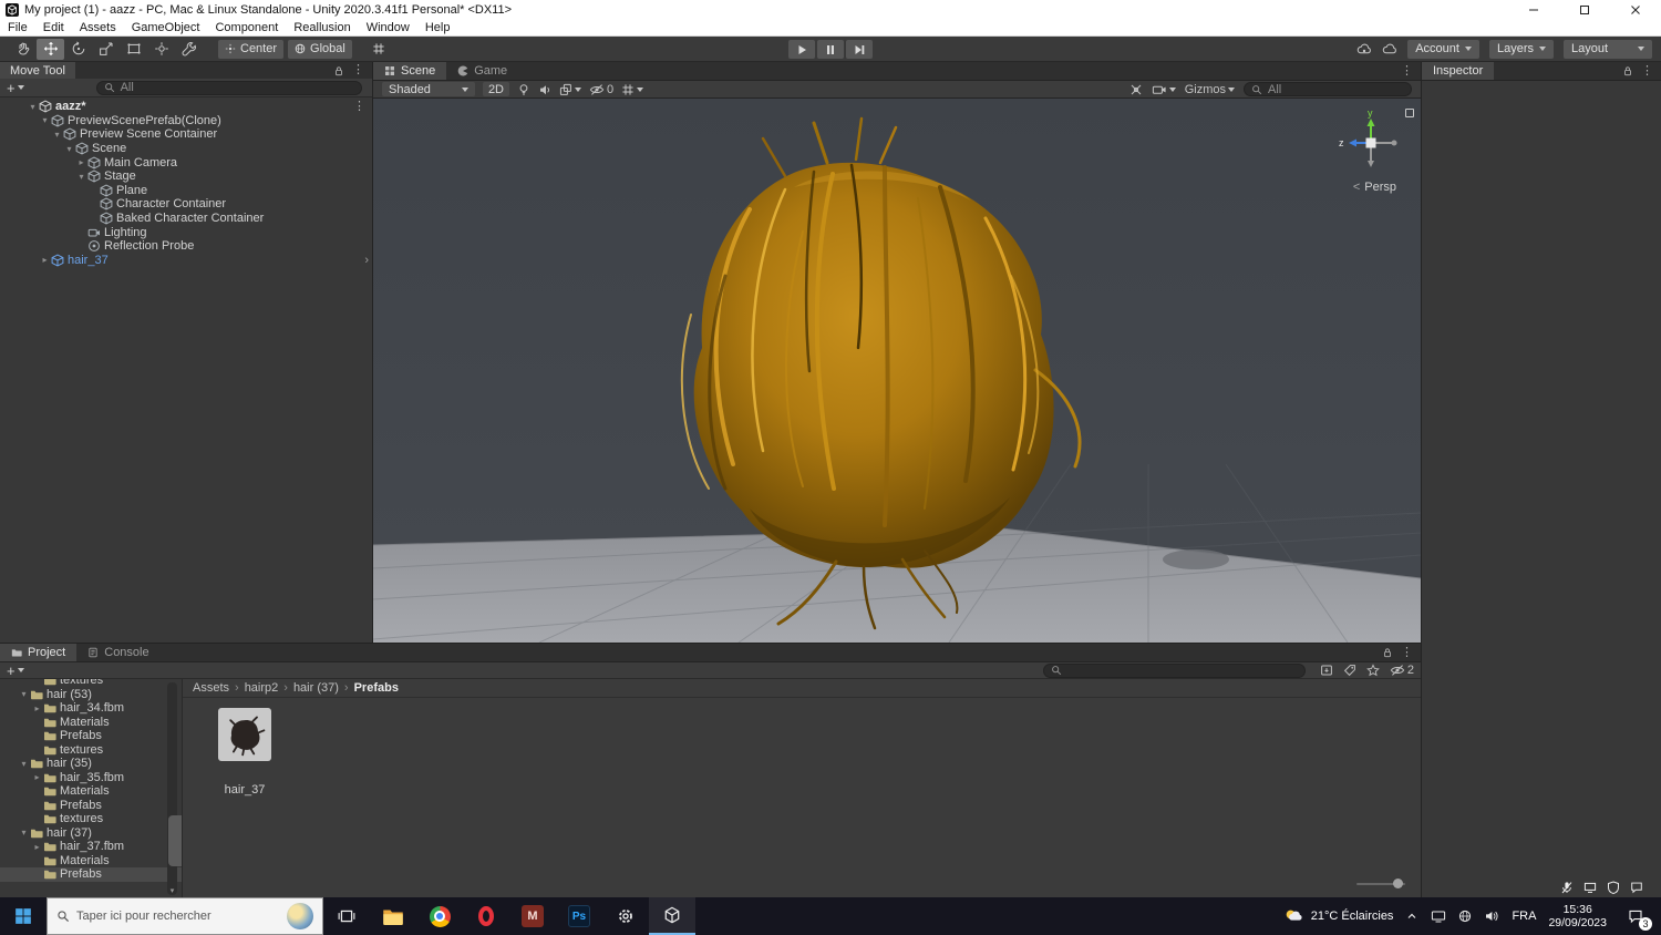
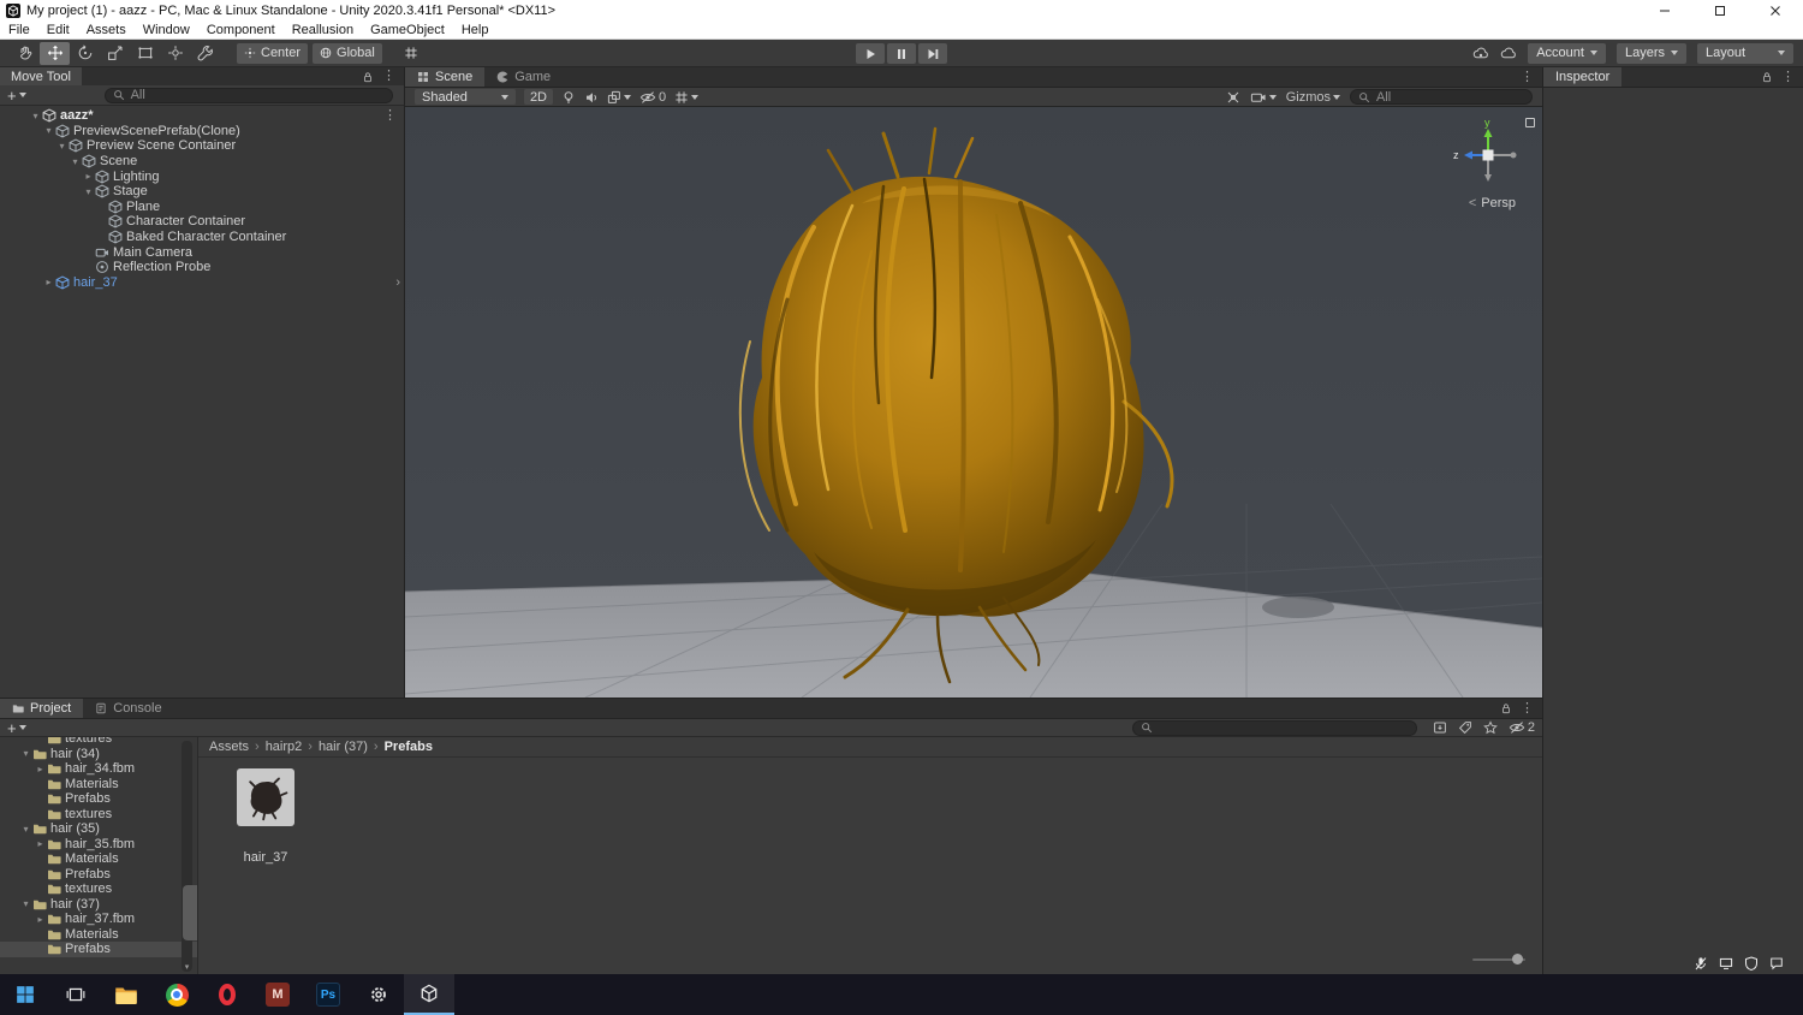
  My project (1) - aazz - PC, Mac & Linux Standalone - Unity 2020.3.41f1 Personal* <DX11>
  File
  Edit
  Assets
- GameObject
+ Window
  Component
  Reallusion
- Window
+ GameObject
  Help
  Center
  Global
  Account
  Layers
  Layout
  Move Tool
  ⋮
  +
  All
  ▾
  aazz*
  ⋮
  ▾
  PreviewScenePrefab(Clone)
  ▾
  Preview Scene Container
  ▾
  Scene
  ▸
- Main Camera
+ Lighting
  ▾
  Stage
  Plane
  Character Container
  Baked Character Container
- Lighting
+ Main Camera
  Reflection Probe
  ▸
  hair_37
  ›
  Scene
  Game
  ⋮
  Shaded
  2D
  0
  Gizmos
  All
  y
  z
  <
  Persp
  Inspector
  ⋮
  Project
  Console
  ⋮
  +
  2
  textures
  ▾
- hair (53)
+ hair (34)
  ▸
  hair_34.fbm
  Materials
  Prefabs
  textures
  ▾
  hair (35)
  ▸
  hair_35.fbm
  Materials
  Prefabs
  textures
  ▾
  hair (37)
  ▸
  hair_37.fbm
  Materials
  Prefabs
  Assets
  ›
  hairp2
  ›
  hair (37)
  ›
  Prefabs
  hair_37
- Taper ici pour rechercher
  M
  Ps
- 21°C Éclaircies
- FRA
- 15:36
- 29/09/2023
- 3
